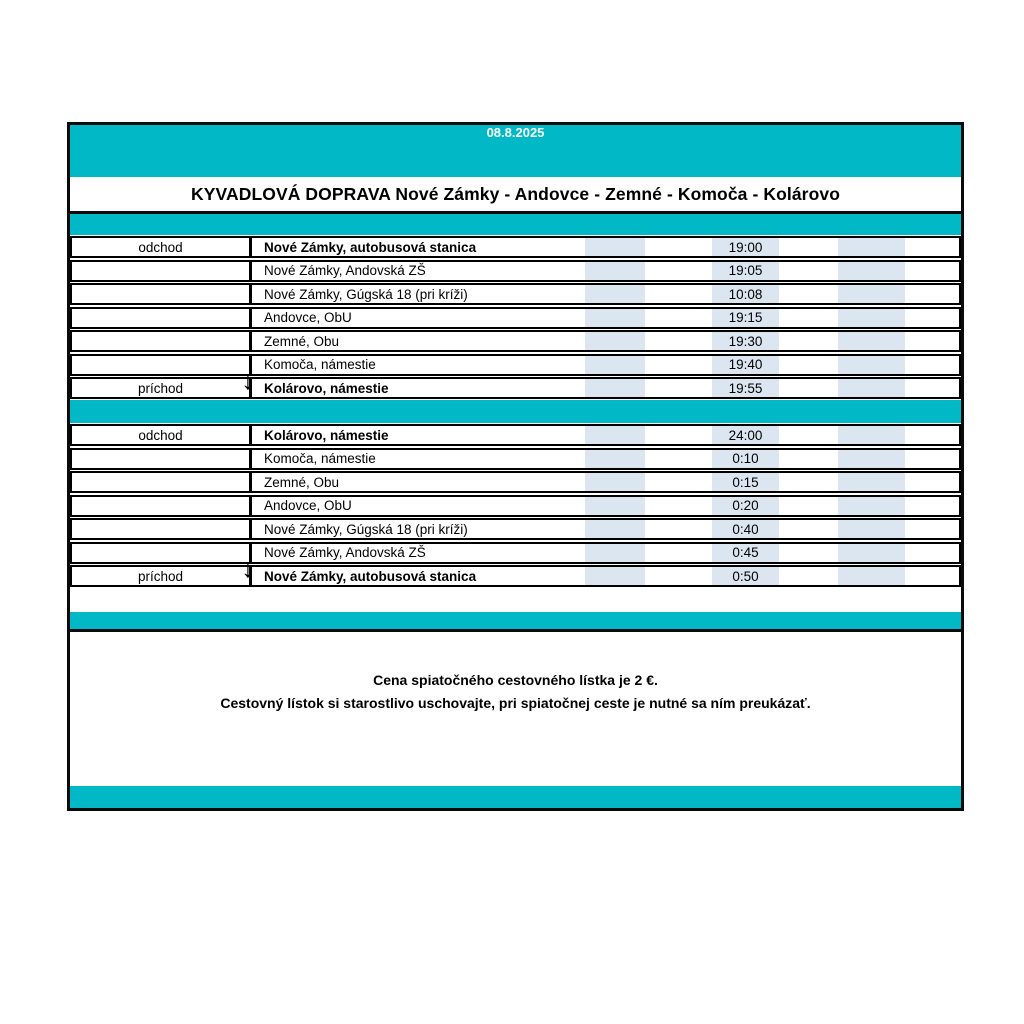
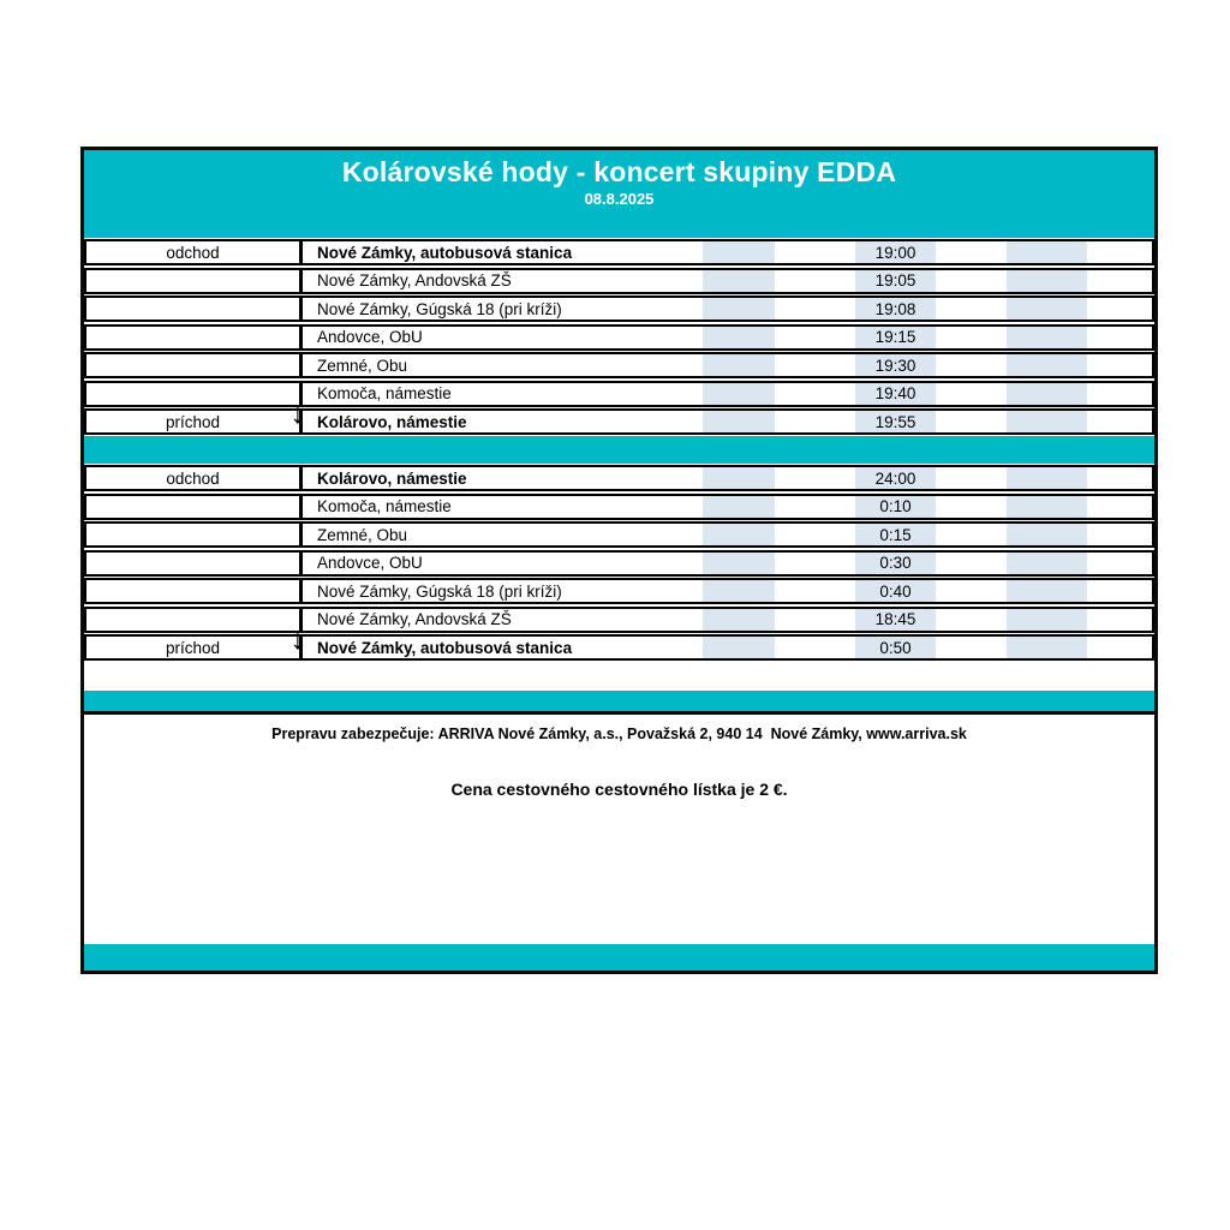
+ Kolárovské hody - koncert skupiny EDDA
  08.8.2025
- KYVADLOVÁ DOPRAVA Nové Zámky - Andovce - Zemné - Komoča - Kolárovo
  odchod
  Nové Zámky, autobusová stanica
  19:00
  Nové Zámky, Andovská ZŠ
  19:05
  Nové Zámky, Gúgská 18 (pri kríži)
- 10:08
+ 19:08
  Andovce, ObU
  19:15
  Zemné, Obu
  19:30
  Komoča, námestie
  19:40
  príchod
  ↓
  Kolárovo, námestie
  19:55
  odchod
  Kolárovo, námestie
  24:00
  Komoča, námestie
  0:10
  Zemné, Obu
  0:15
  Andovce, ObU
- 0:20
+ 0:30
  Nové Zámky, Gúgská 18 (pri kríži)
  0:40
  Nové Zámky, Andovská ZŠ
- 0:45
+ 18:45
  príchod
  ↓
  Nové Zámky, autobusová stanica
  0:50
+ Prepravu zabezpečuje: ARRIVA Nové Zámky, a.s., Považská 2, 940 14 Nové Zámky, www.arriva.sk
- Cena spiatočného cestovného lístka je 2 €.
+ Cena cestovného cestovného lístka je 2 €.
- Cestovný lístok si starostlivo uschovajte, pri spiatočnej ceste je nutné sa ním preukázať.
